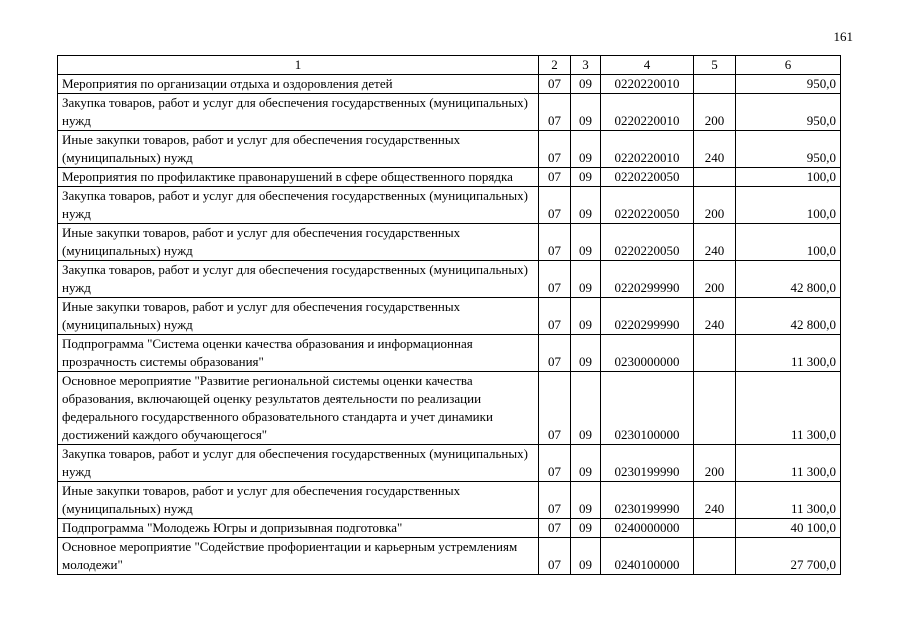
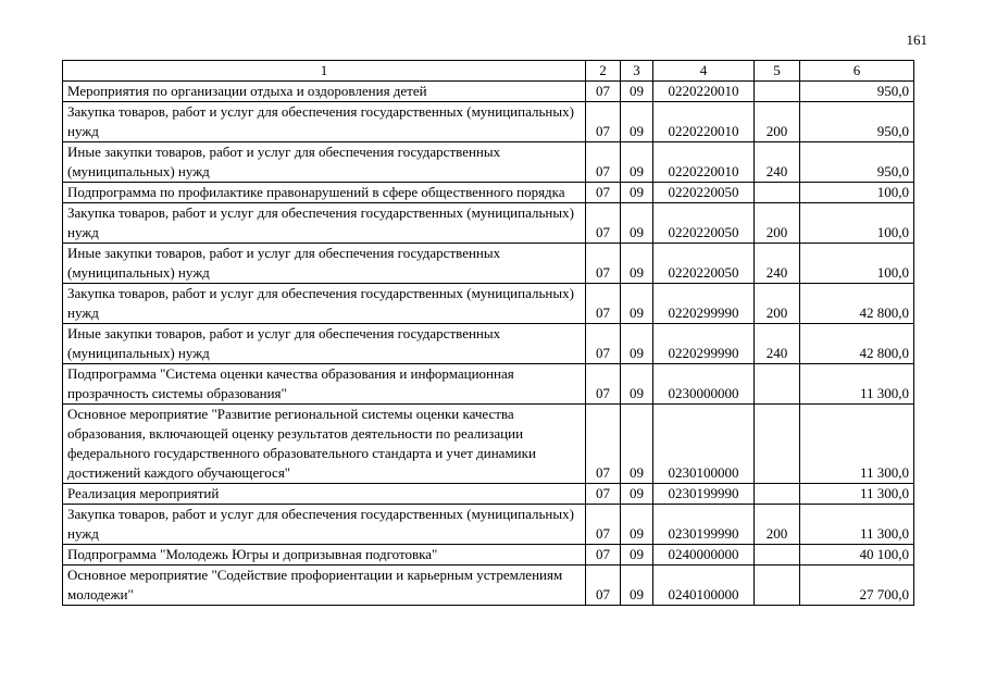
  161
  1	2	3	4	5	6
  Мероприятия по организации отдыха и оздоровления детей	07	09	0220220010		950,0
  Закупка товаров, работ и услуг для обеспечения государственных (муниципальных) нужд	07	09	0220220010	200	950,0
  Иные закупки товаров, работ и услуг для обеспечения государственных (муниципальных) нужд	07	09	0220220010	240	950,0
- Мероприятия по профилактике правонарушений в сфере общественного порядка	07	09	0220220050		100,0
+ Подпрограмма по профилактике правонарушений в сфере общественного порядка	07	09	0220220050		100,0
  Закупка товаров, работ и услуг для обеспечения государственных (муниципальных) нужд	07	09	0220220050	200	100,0
  Иные закупки товаров, работ и услуг для обеспечения государственных (муниципальных) нужд	07	09	0220220050	240	100,0
  Закупка товаров, работ и услуг для обеспечения государственных (муниципальных) нужд	07	09	0220299990	200	42 800,0
  Иные закупки товаров, работ и услуг для обеспечения государственных (муниципальных) нужд	07	09	0220299990	240	42 800,0
  Подпрограмма "Система оценки качества образования и информационная прозрачность системы образования"	07	09	0230000000		11 300,0
  Основное мероприятие "Развитие региональной системы оценки качества образования, включающей оценку результатов деятельности по реализации федерального государственного образовательного стандарта и учет динамики достижений каждого обучающегося"	07	09	0230100000		11 300,0
+ Реализация мероприятий	07	09	0230199990		11 300,0
  Закупка товаров, работ и услуг для обеспечения государственных (муниципальных) нужд	07	09	0230199990	200	11 300,0
- Иные закупки товаров, работ и услуг для обеспечения государственных (муниципальных) нужд	07	09	0230199990	240	11 300,0
  Подпрограмма "Молодежь Югры и допризывная подготовка"	07	09	0240000000		40 100,0
  Основное мероприятие "Содействие профориентации и карьерным устремлениям молодежи"	07	09	0240100000		27 700,0
